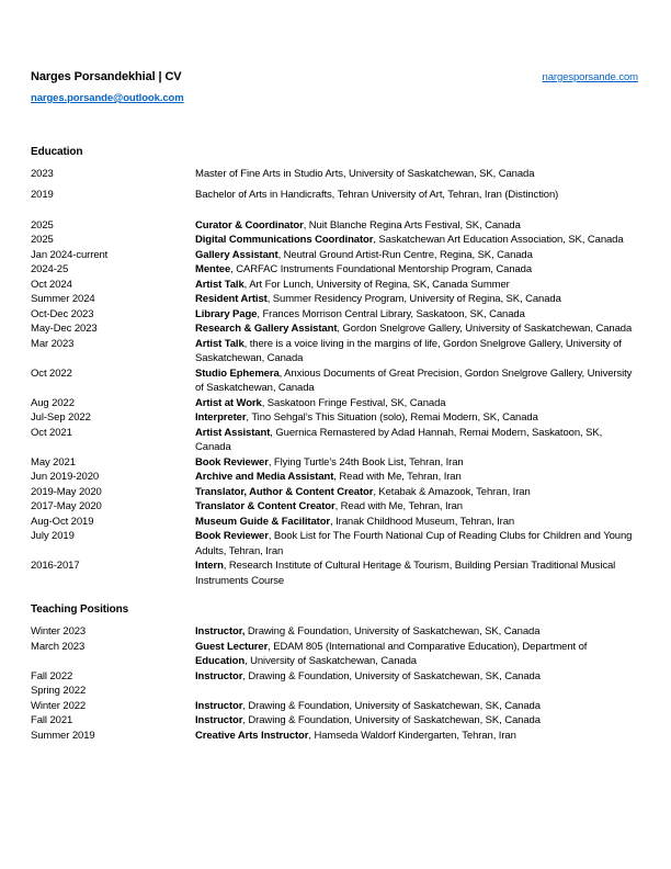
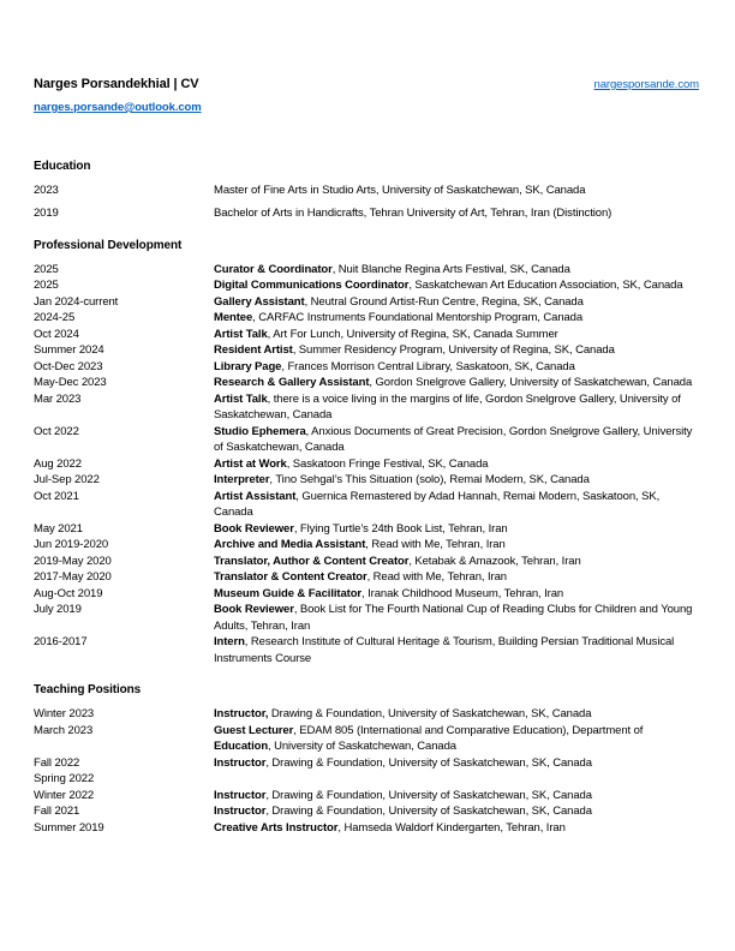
  Narges Porsandekhial | CV
  nargesporsande.com
  narges.porsande@outlook.com
  Education
  2023
  Master of Fine Arts in Studio Arts, University of Saskatchewan, SK, Canada
  2019
  Bachelor of Arts in Handicrafts, Tehran University of Art, Tehran, Iran (Distinction)
+ Professional Development
  2025
  Curator & Coordinator, Nuit Blanche Regina Arts Festival, SK, Canada
  2025
  Digital Communications Coordinator, Saskatchewan Art Education Association, SK, Canada
  Jan 2024-current
  Gallery Assistant, Neutral Ground Artist-Run Centre, Regina, SK, Canada
  2024-25
  Mentee, CARFAC Instruments Foundational Mentorship Program, Canada
  Oct 2024
  Artist Talk, Art For Lunch, University of Regina, SK, Canada Summer
  Summer 2024
  Resident Artist, Summer Residency Program, University of Regina, SK, Canada
  Oct-Dec 2023
  Library Page, Frances Morrison Central Library, Saskatoon, SK, Canada
  May-Dec 2023
  Research & Gallery Assistant, Gordon Snelgrove Gallery, University of Saskatchewan, Canada
  Mar 2023
  Artist Talk, there is a voice living in the margins of life, Gordon Snelgrove Gallery, University of Saskatchewan, Canada
  Oct 2022
  Studio Ephemera, Anxious Documents of Great Precision, Gordon Snelgrove Gallery, University of Saskatchewan, Canada
  Aug 2022
  Artist at Work, Saskatoon Fringe Festival, SK, Canada
  Jul-Sep 2022
  Interpreter, Tino Sehgal’s This Situation (solo), Remai Modern, SK, Canada
  Oct 2021
  Artist Assistant, Guernica Remastered by Adad Hannah, Remai Modern, Saskatoon, SK, Canada
  May 2021
  Book Reviewer, Flying Turtle’s 24th Book List, Tehran, Iran
  Jun 2019-2020
  Archive and Media Assistant, Read with Me, Tehran, Iran
  2019-May 2020
  Translator, Author & Content Creator, Ketabak & Amazook, Tehran, Iran
  2017-May 2020
  Translator & Content Creator, Read with Me, Tehran, Iran
  Aug-Oct 2019
  Museum Guide & Facilitator, Iranak Childhood Museum, Tehran, Iran
  July 2019
  Book Reviewer, Book List for The Fourth National Cup of Reading Clubs for Children and Young Adults, Tehran, Iran
  2016-2017
  Intern, Research Institute of Cultural Heritage & Tourism, Building Persian Traditional Musical Instruments Course
  Teaching Positions
  Winter 2023
  Instructor, Drawing & Foundation, University of Saskatchewan, SK, Canada
  March 2023
  Guest Lecturer, EDAM 805 (International and Comparative Education), Department of Education, University of Saskatchewan, Canada
  Fall 2022
  Instructor, Drawing & Foundation, University of Saskatchewan, SK, Canada
  Spring 2022
  Winter 2022
  Instructor, Drawing & Foundation, University of Saskatchewan, SK, Canada
  Fall 2021
  Instructor, Drawing & Foundation, University of Saskatchewan, SK, Canada
  Summer 2019
  Creative Arts Instructor, Hamseda Waldorf Kindergarten, Tehran, Iran
